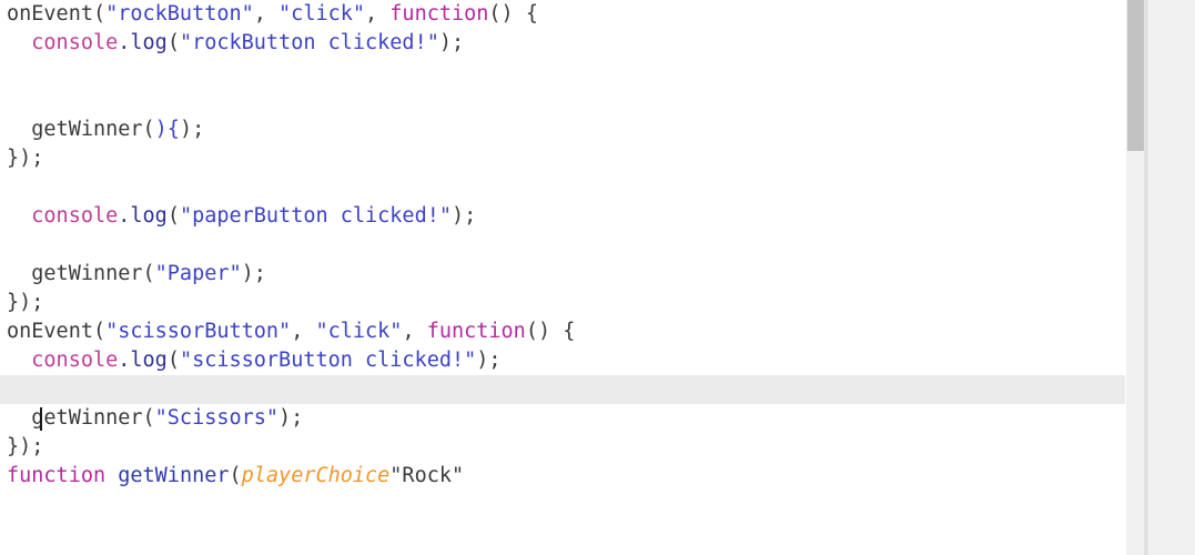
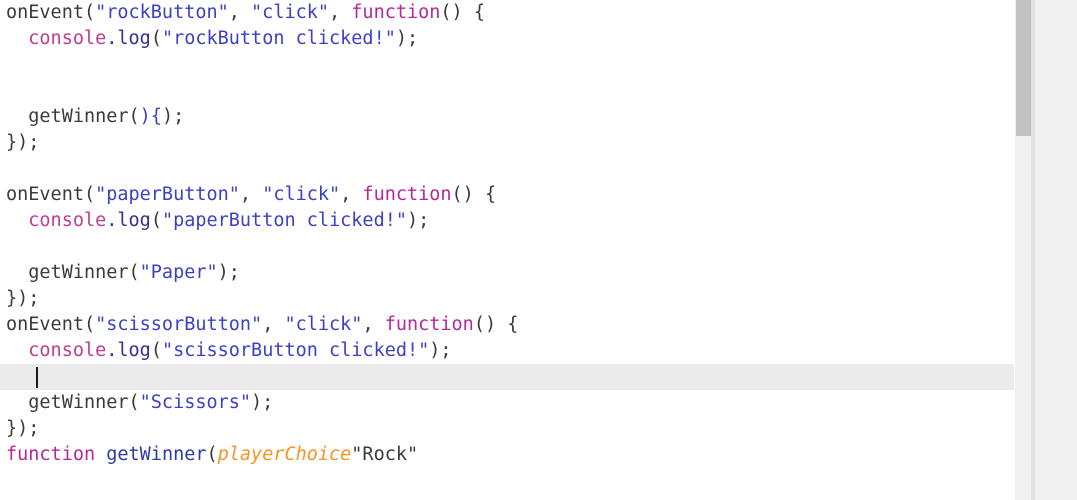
  onEvent("rockButton", "click", function() {
  console.log("rockButton clicked!");
  getWinner(){);
  });
+ onEvent("paperButton", "click", function() {
  console.log("paperButton clicked!");
  getWinner("Paper");
  });
  onEvent("scissorButton", "click", function() {
  console.log("scissorButton clicked!");
  getWinner("Scissors");
  });
  function getWinner(playerChoice"Rock"
